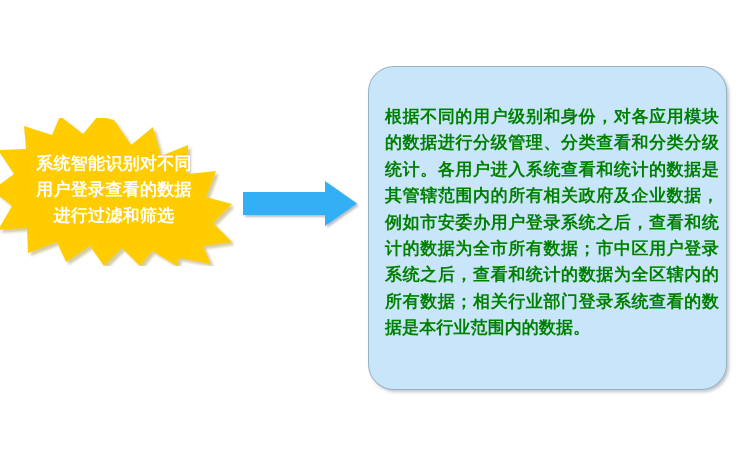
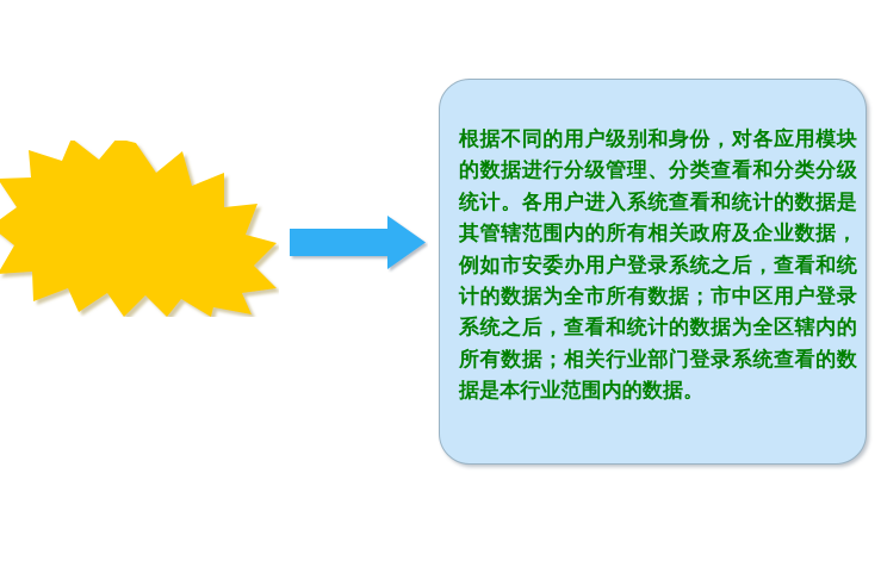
- 系统智能识别对不同
- 用户登录查看的数据
- 进行过滤和筛选
  根据不同的用户级别和身份，对各应用模块的数据进行分级管理、分类查看和分类分级统计。各用户进入系统查看和统计的数据是其管辖范围内的所有相关政府及企业数据，例如市安委办用户登录系统之后，查看和统计的数据为全市所有数据；市中区用户登录系统之后，查看和统计的数据为全区辖内的所有数据；相关行业部门登录系统查看的数据是本行业范围内的数据。
